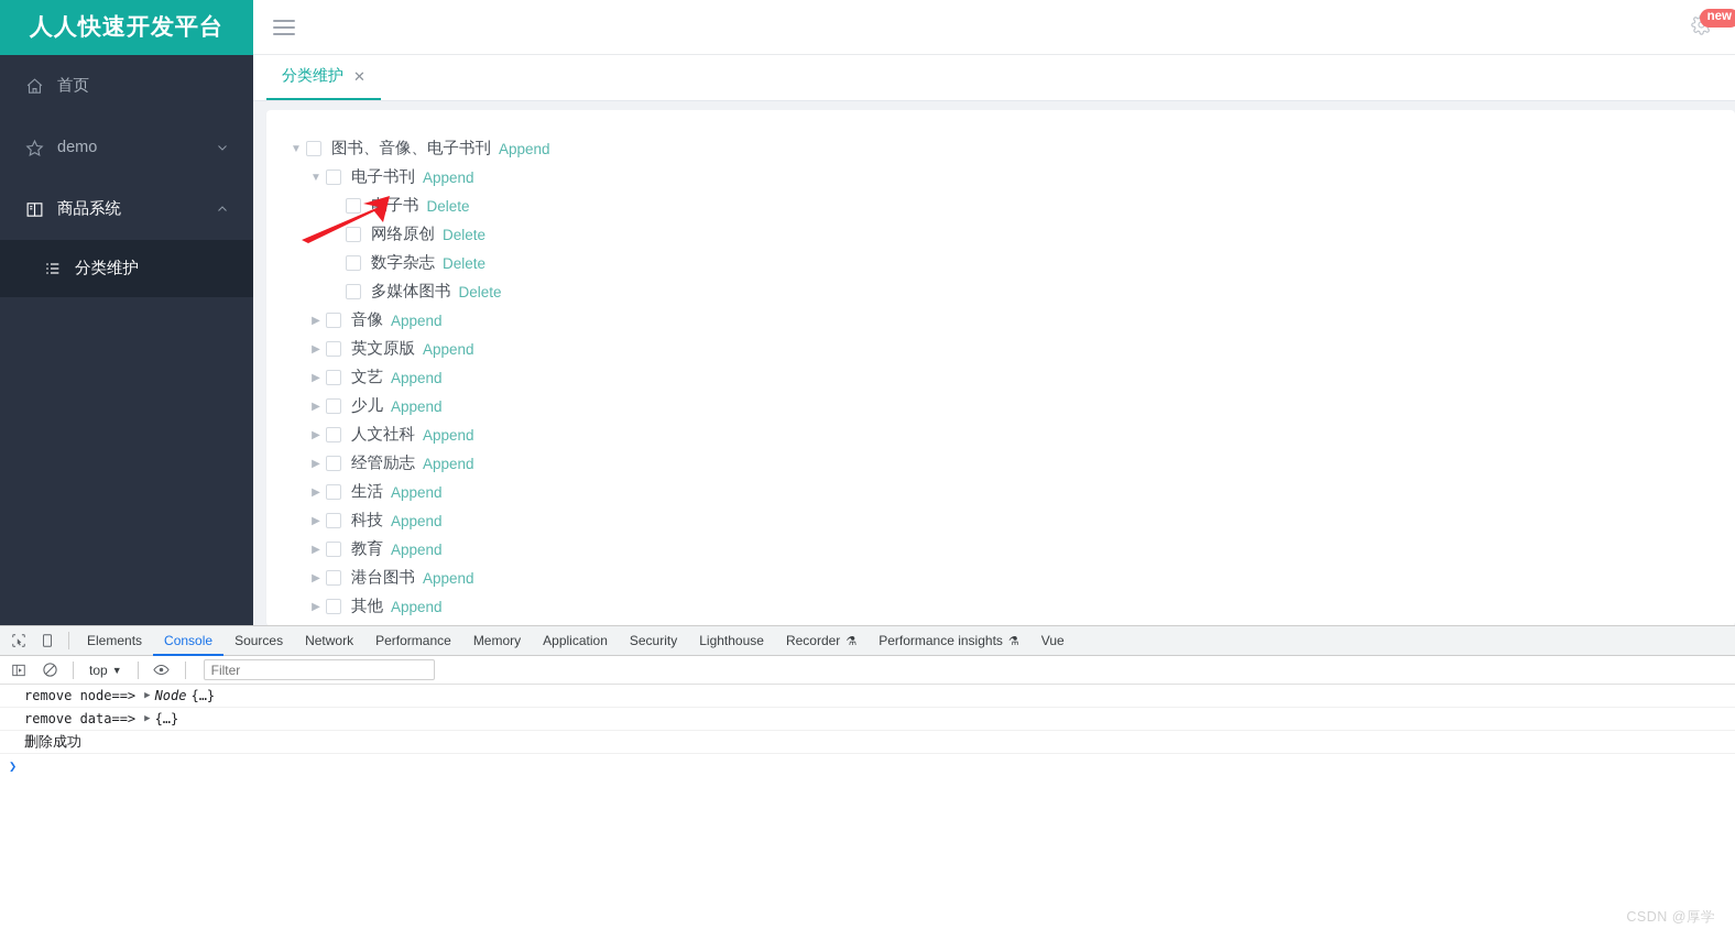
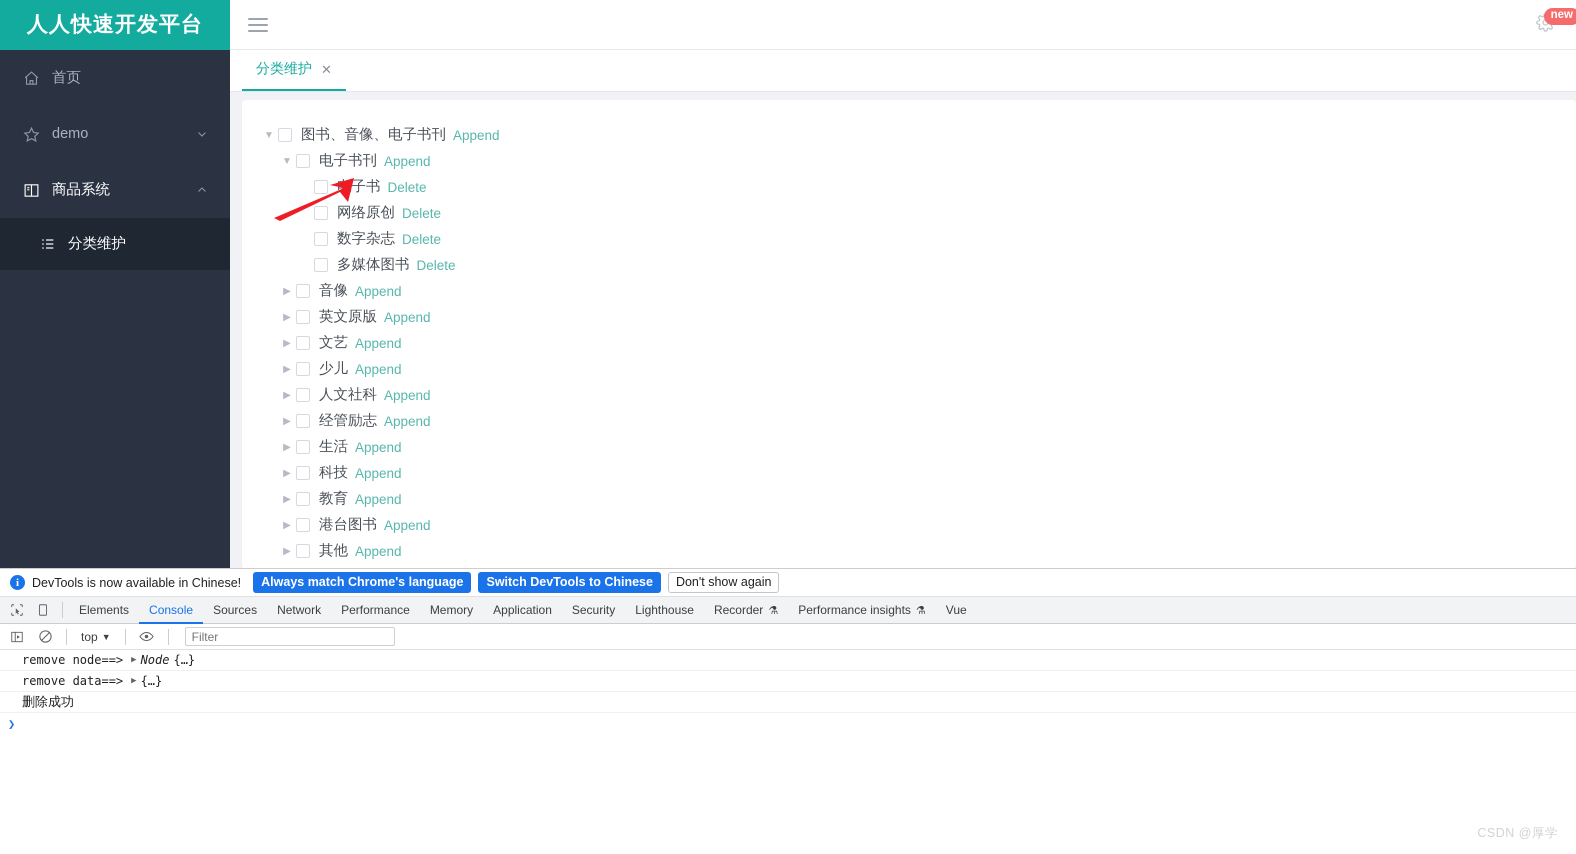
  人人快速开发平台
  首页
  demo
  商品系统
  分类维护
  new
  分类维护
  ✕
  ▼
  图书、音像、电子书刊
  Append
  ▼
  电子书刊
  Append
  Delete
  网络原创
  Delete
  数字杂志
  Delete
  多媒体图书
  Delete
  ▶
  音像
  Append
  ▶
  英文原版
  Append
  ▶
  文艺
  Append
  ▶
  少儿
  Append
  ▶
  人文社科
  Append
  ▶
  经管励志
  Append
  ▶
  生活
  Append
  ▶
  科技
  Append
  ▶
  教育
  Append
  ▶
  港台图书
  Append
  ▶
  其他
  Append
+ i
+ DevTools is now available in Chinese!
+ Always match Chrome's language
+ Switch DevTools to Chinese
+ Don't show again
  Elements
  Console
  Sources
  Network
  Performance
  Memory
  Application
  Security
  Lighthouse
  Recorder
  ⚗
  Performance insights
  ⚗
  Vue
  top
  ▼
  Filter
  remove node==>
  ▶
  Node
  {…}
  remove data==>
  ▶
  {…}
  删除成功
  ❯
  CSDN @厚学
